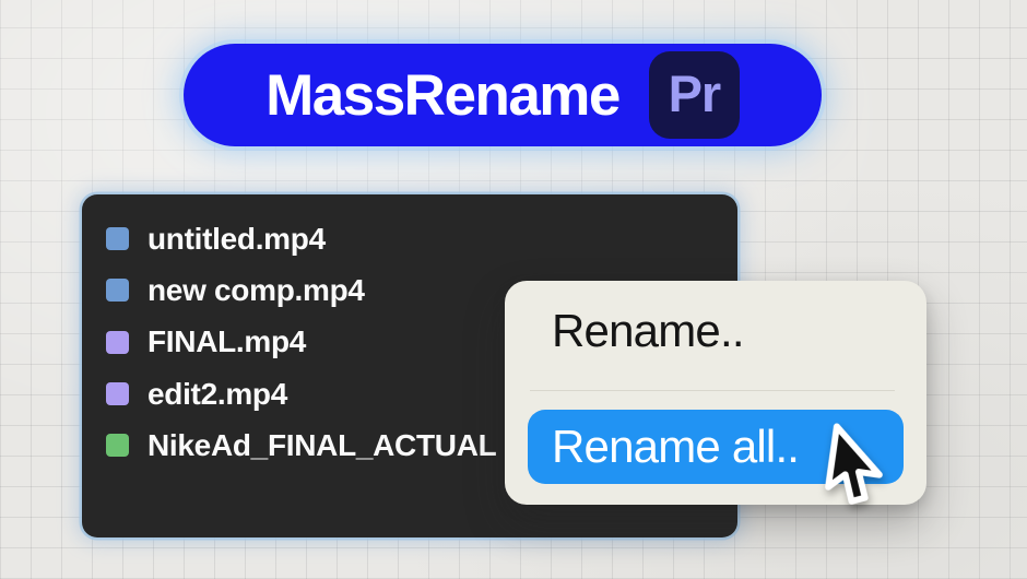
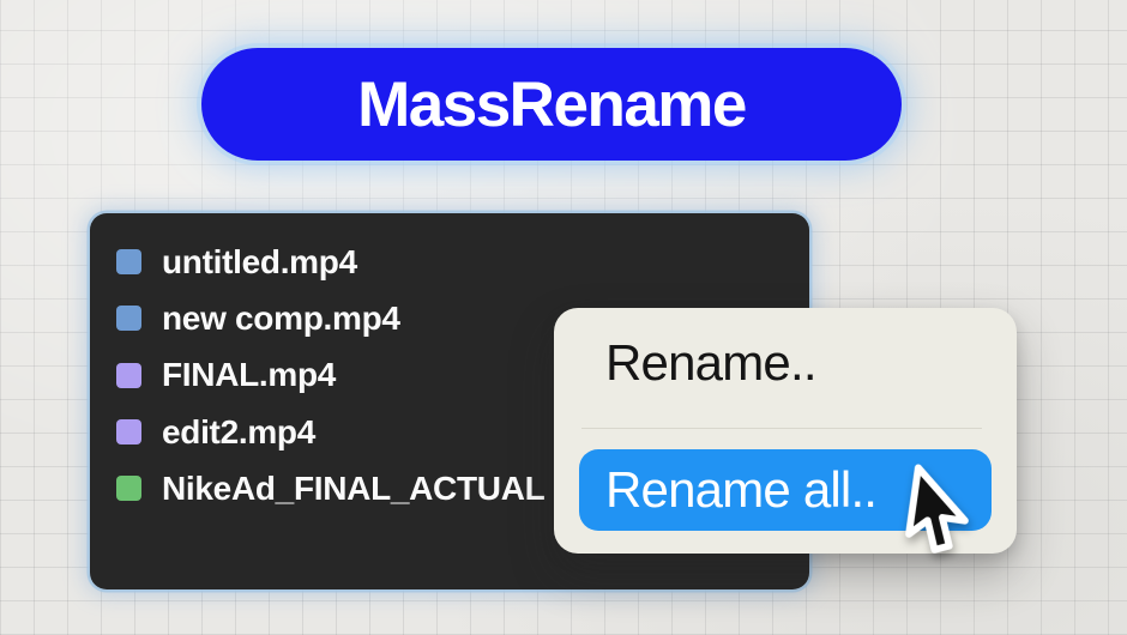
  MassRename
- Pr
  untitled.mp4
  new comp.mp4
  FINAL.mp4
  edit2.mp4
  NikeAd_FINAL_ACTUAL
  Rename..
  Rename all..
